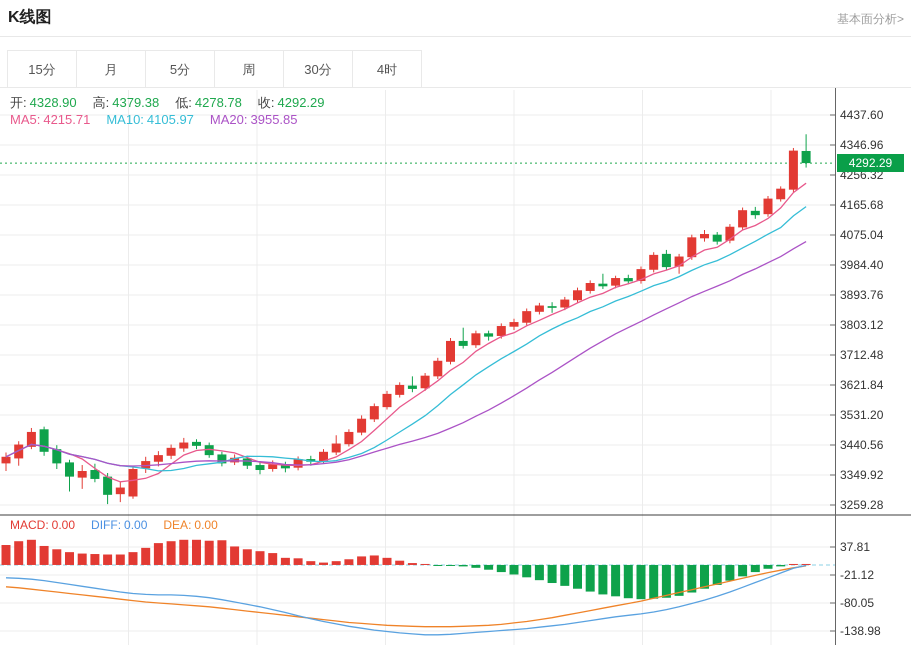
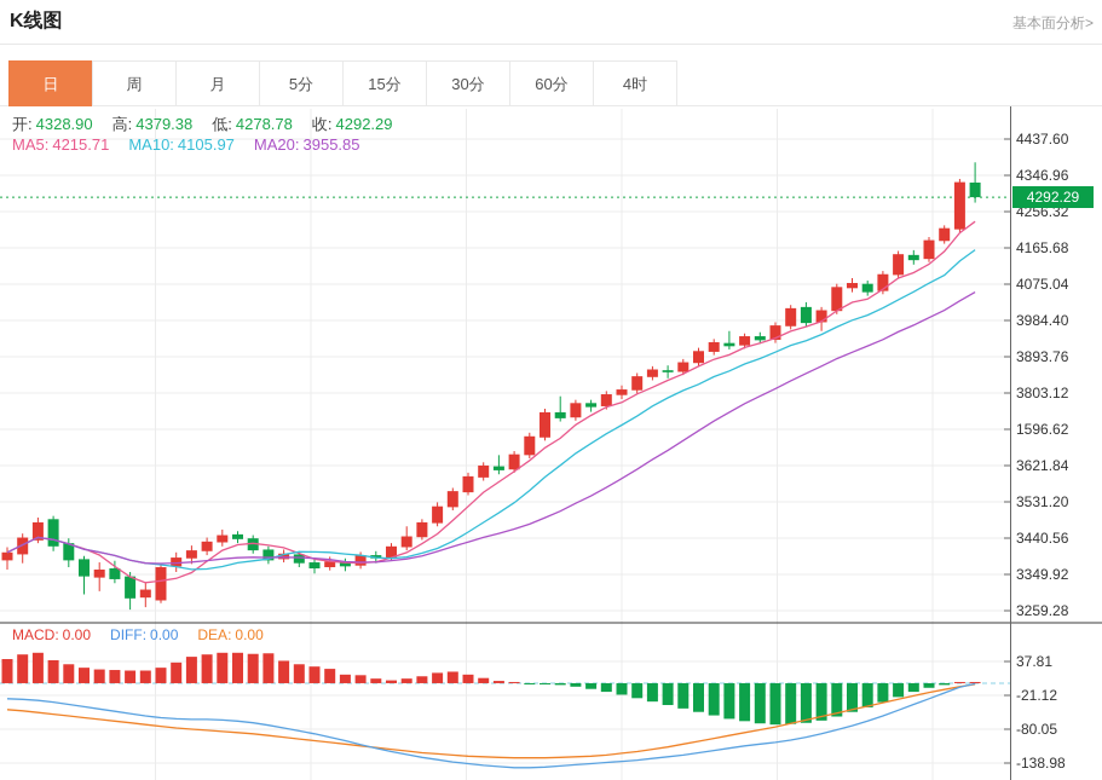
  K线图
  基本面分析>
+ 日
- 15分
+ 周
  月
  5分
- 周
+ 15分
  30分
+ 60分
  4时
  4437.60
  4346.96
  4256.32
  4165.68
  4075.04
  3984.40
  3893.76
  3803.12
- 3712.48
+ 1596.62
  3621.84
  3531.20
  3440.56
  3349.92
  3259.28
  37.81
  -21.12
  -80.05
  -138.98
  开: 4328.90 高: 4379.38 低: 4278.78 收: 4292.29
  MA5: 4215.71 MA10: 4105.97 MA20: 3955.85
  MACD: 0.00 DIFF: 0.00 DEA: 0.00
  4292.29
